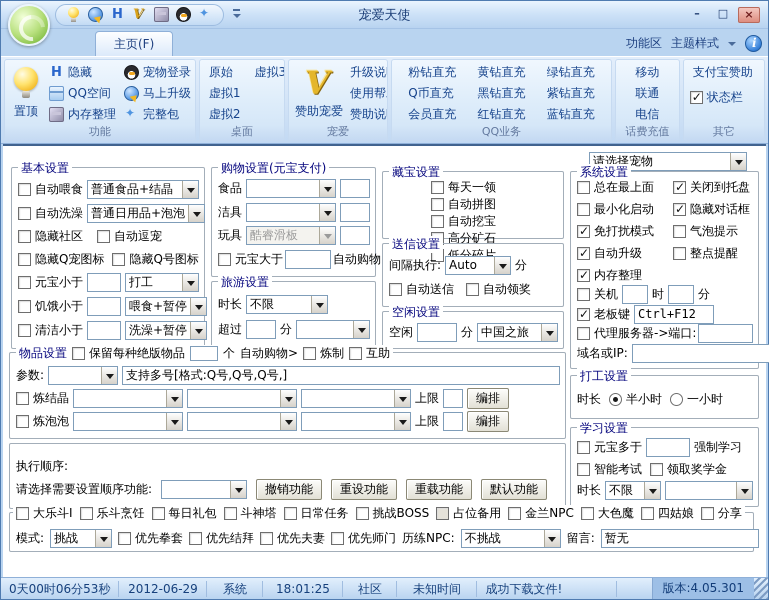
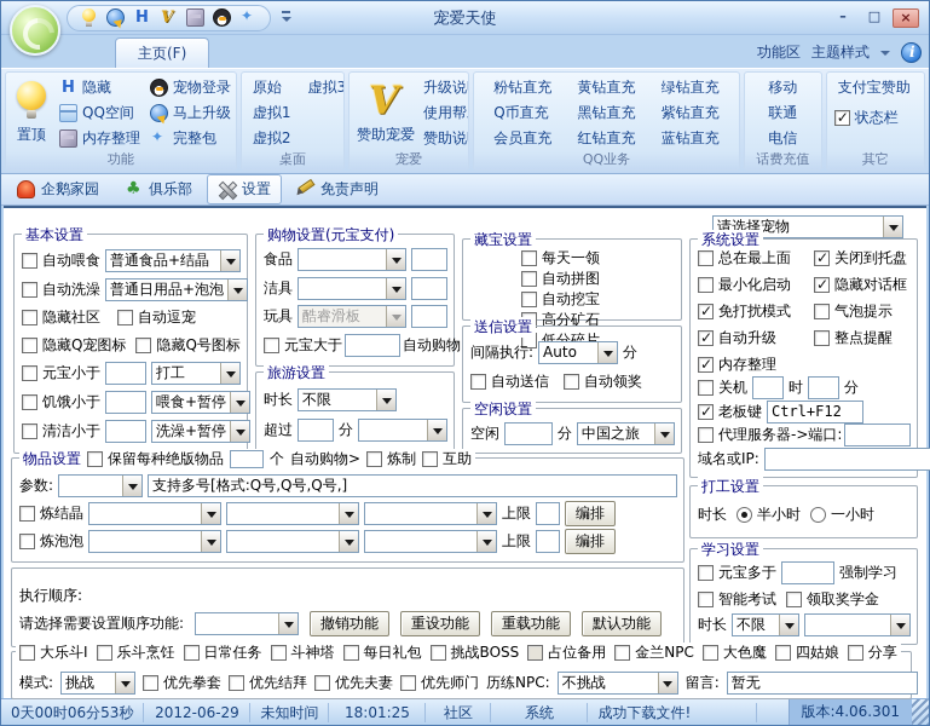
  宠爱天使
  –
  □
  ×
  主页(F)
  功能区
  主题样式
  置顶
  隐藏
  QQ空间
  内存整理
  宠物登录
  马上升级
  完整包
  功能
  原始
  虚拟1
  虚拟2
  虚拟3
  桌面
  赞助宠爱
  升级说
  使用帮
  赞助说
  宠爱
  粉钻直充
  Q币直充
  会员直充
  黄钻直充
  黑钻直充
  红钻直充
  绿钻直充
  紫钻直充
  蓝钻直充
  QQ业务
  移动
  联通
  电信
  话费充值
  支付宝赞助
  状态栏
  其它
+ 企鹅家园
+ 俱乐部
+ 设置
+ 免责声明
  请选择宠物
  基本设置
  自动喂食
  普通食品+结晶
  自动洗澡
  普通日用品+泡泡
  隐藏社区
  自动逗宠
  隐藏Q宠图标
  隐藏Q号图标
  元宝小于
  打工
  饥饿小于
  喂食+暂停
  清洁小于
  洗澡+暂停
  购物设置(元宝支付)
  食品
  洁具
  玩具
  酷睿滑板
  元宝大于
  自动购物
  旅游设置
  时长
  不限
  超过
  分
  藏宝设置
  每天一领
  自动拼图
  自动挖宝
  高分矿石
  低分碎片
  送信设置
  间隔执行:
  Auto
  分
  自动送信
  自动领奖
  空闲设置
  空闲
  分
  中国之旅
  系统设置
  总在最上面
  关闭到托盘
  最小化启动
  隐藏对话框
  免打扰模式
  气泡提示
  自动升级
  整点提醒
  内存整理
  关机
  时
  分
  老板键
  Ctrl+F12
  代理服务器->端口:
  域名或IP:
  物品设置
  保留每种绝版物品
  个
  自动购物>
  炼制
  互助
  参数:
  支持多号[格式:Q号,Q号,Q号,]
  炼结晶
  上限
  编排
  炼泡泡
  上限
  编排
  执行顺序:
  请选择需要设置顺序功能:
  撤销功能
  重设功能
  重载功能
  默认功能
  打工设置
  时长
  半小时
  一小时
  学习设置
  元宝多于
  强制学习
  智能考试
  领取奖学金
  时长
  不限
  大乐斗I
  乐斗烹饪
- 每日礼包
+ 日常任务
  斗神塔
- 日常任务
+ 每日礼包
  挑战BOSS
  占位备用
  金兰NPC
  大色魔
  四姑娘
  分享
  模式:
  挑战
  优先拳套
  优先结拜
  优先夫妻
  优先师门
  历练NPC:
  不挑战
  留言:
  暂无
  0天00时06分53秒
  2012-06-29
- 系统
+ 未知时间
  18:01:25
  社区
- 未知时间
+ 系统
  成功下载文件!
- 版本:4.05.301
+ 版本:4.06.301
